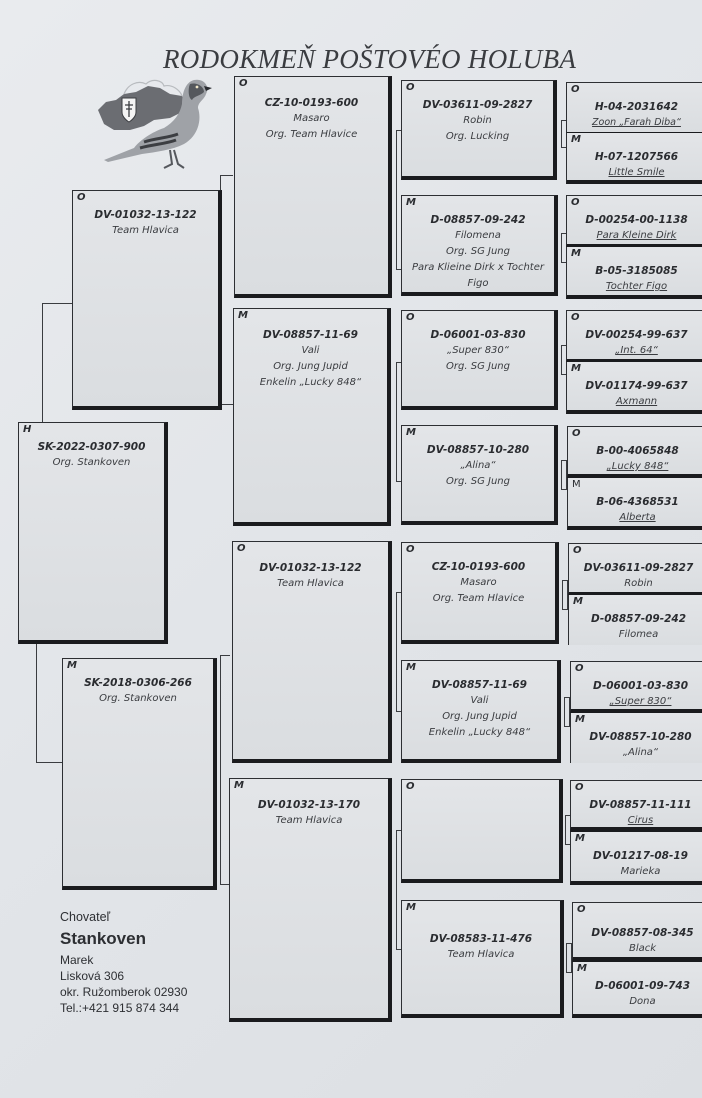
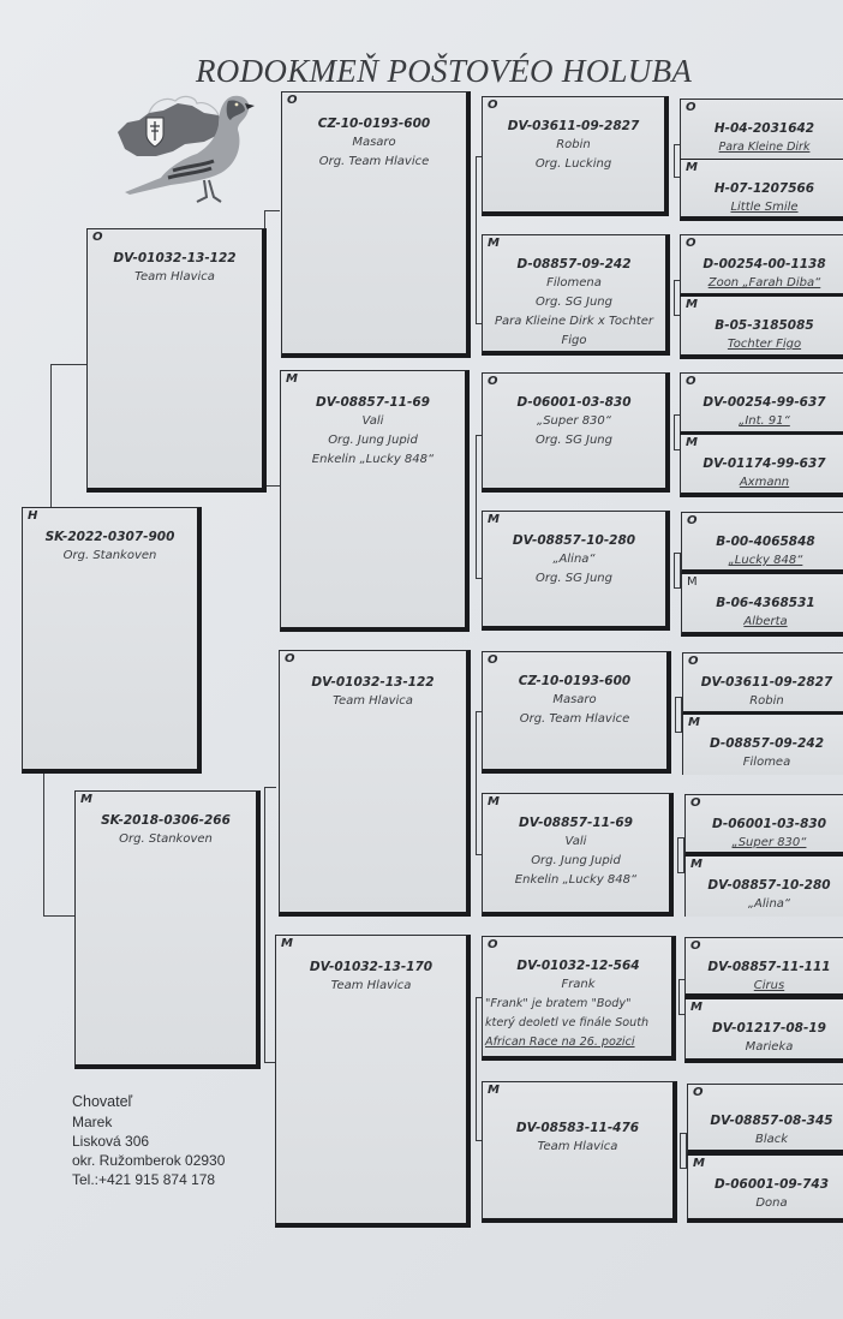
  RODOKMEŇ POŠTOVÉO HOLUBA
  H
  SK-2022-0307-900
  Org. Stankoven
  O
  DV-01032-13-122
  Team Hlavica
  M
  SK-2018-0306-266
  Org. Stankoven
  O
  CZ-10-0193-600
  Masaro
  Org. Team Hlavice
  M
  DV-08857-11-69
  Vali
  Org. Jung Jupid
  Enkelin „Lucky 848“
  O
  DV-01032-13-122
  Team Hlavica
  M
  DV-01032-13-170
  Team Hlavica
  O
  DV-03611-09-2827
  Robin
  Org. Lucking
  M
  D-08857-09-242
  Filomena
  Org. SG Jung
  Para Klieine Dirk x Tochter
  Figo
  O
  D-06001-03-830
  „Super 830“
  Org. SG Jung
  M
  DV-08857-10-280
  „Alina“
  Org. SG Jung
  O
  CZ-10-0193-600
  Masaro
  Org. Team Hlavice
  M
  DV-08857-11-69
  Vali
  Org. Jung Jupid
  Enkelin „Lucky 848“
  O
+ DV-01032-12-564
+ Frank
+ "Frank" je bratem "Body"
+ který deoletl ve finále South
+ African Race na 26. pozici
  M
  DV-08583-11-476
  Team Hlavica
  O
  H-04-2031642
- Zoon „Farah Diba“
+ Para Kleine Dirk
  M
  H-07-1207566
  Little Smile
  O
  D-00254-00-1138
- Para Kleine Dirk
+ Zoon „Farah Diba“
  M
  B-05-3185085
  Tochter Figo
  O
  DV-00254-99-637
- „Int. 64“
+ „Int. 91“
  M
  DV-01174-99-637
  Axmann
  O
  B-00-4065848
  „Lucky 848“
  M
  B-06-4368531
  Alberta
  O
  DV-03611-09-2827
  Robin
  M
  D-08857-09-242
  Filomea
  O
  D-06001-03-830
  „Super 830“
  M
  DV-08857-10-280
  „Alina“
  O
  DV-08857-11-111
  Cirus
  M
  DV-01217-08-19
  Marieka
  O
  DV-08857-08-345
  Black
  M
  D-06001-09-743
  Dona
  Chovateľ
- Stankoven
  Marek
  Lisková 306
  okr. Ružomberok 02930
- Tel.:+421 915 874 344
+ Tel.:+421 915 874 178
